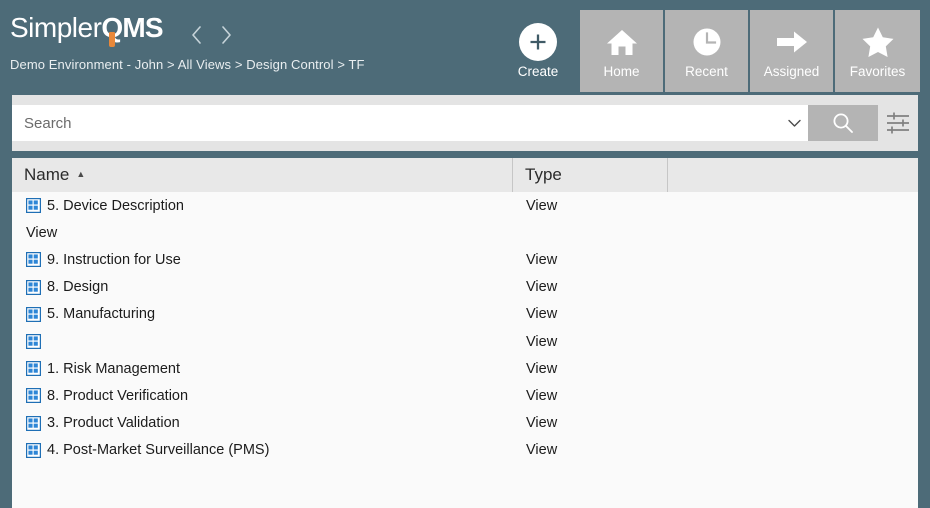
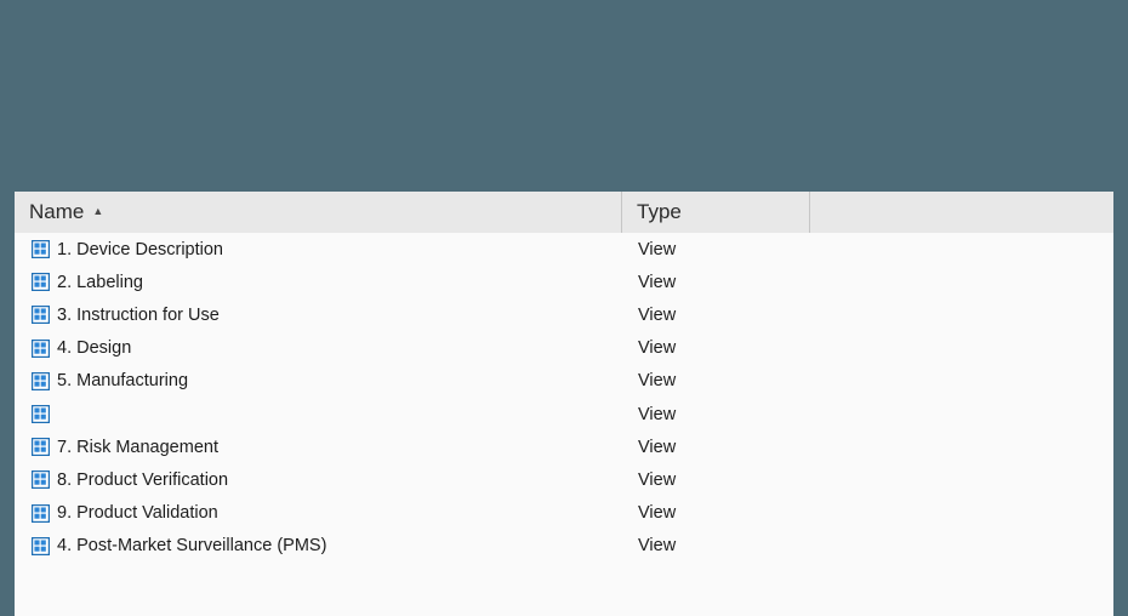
- SimplerQMS
- Demo Environment - John > All Views > Design Control > TF
- Create
- Home
- Recent
- Assigned
- Favorites
- Search
  Name
  ▲
  Type
- 5. Device Description
+ 1. Device Description
  View
+ 2. Labeling
  View
- 9. Instruction for Use
+ 3. Instruction for Use
  View
- 8. Design
+ 4. Design
  View
  5. Manufacturing
  View
  View
- 1. Risk Management
+ 7. Risk Management
  View
  8. Product Verification
  View
- 3. Product Validation
+ 9. Product Validation
  View
  4. Post-Market Surveillance (PMS)
  View
